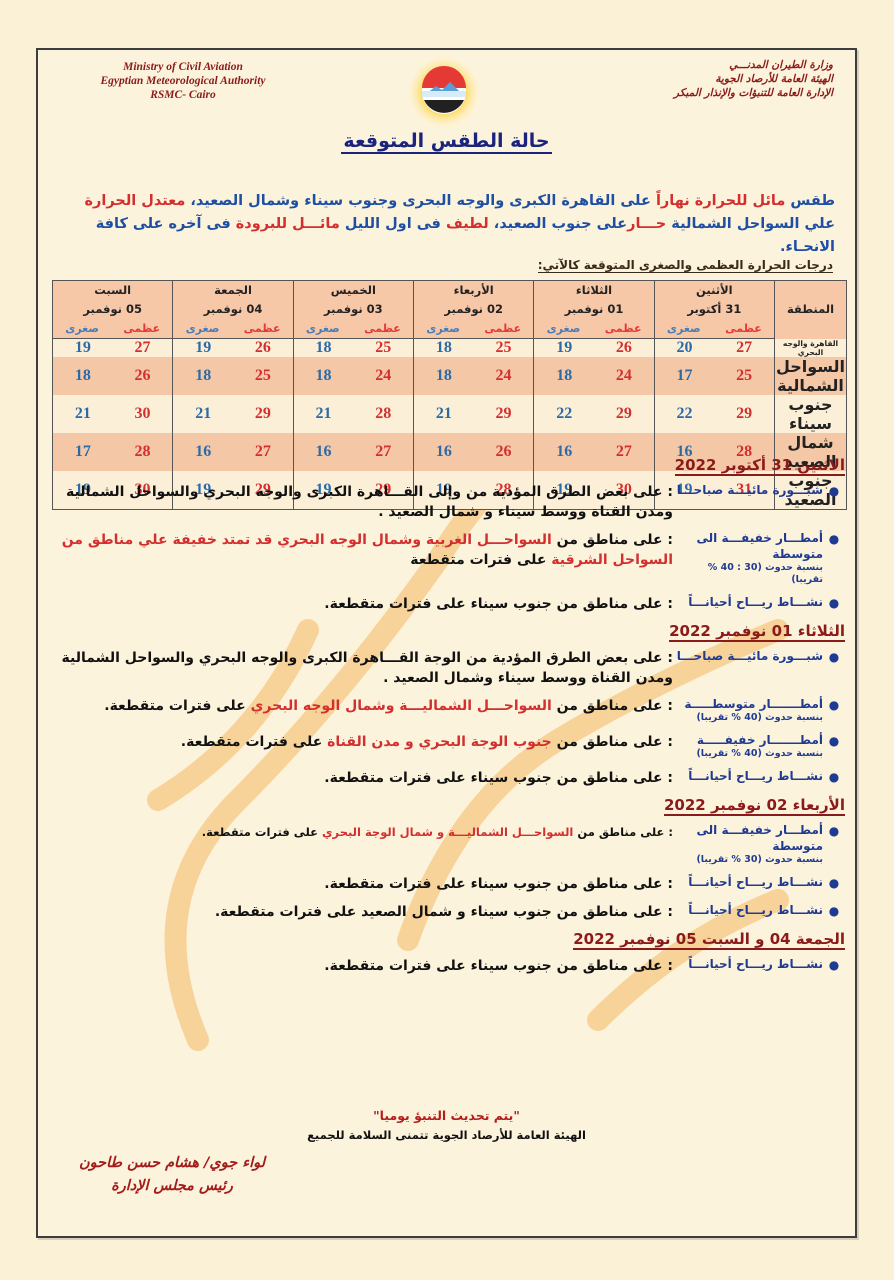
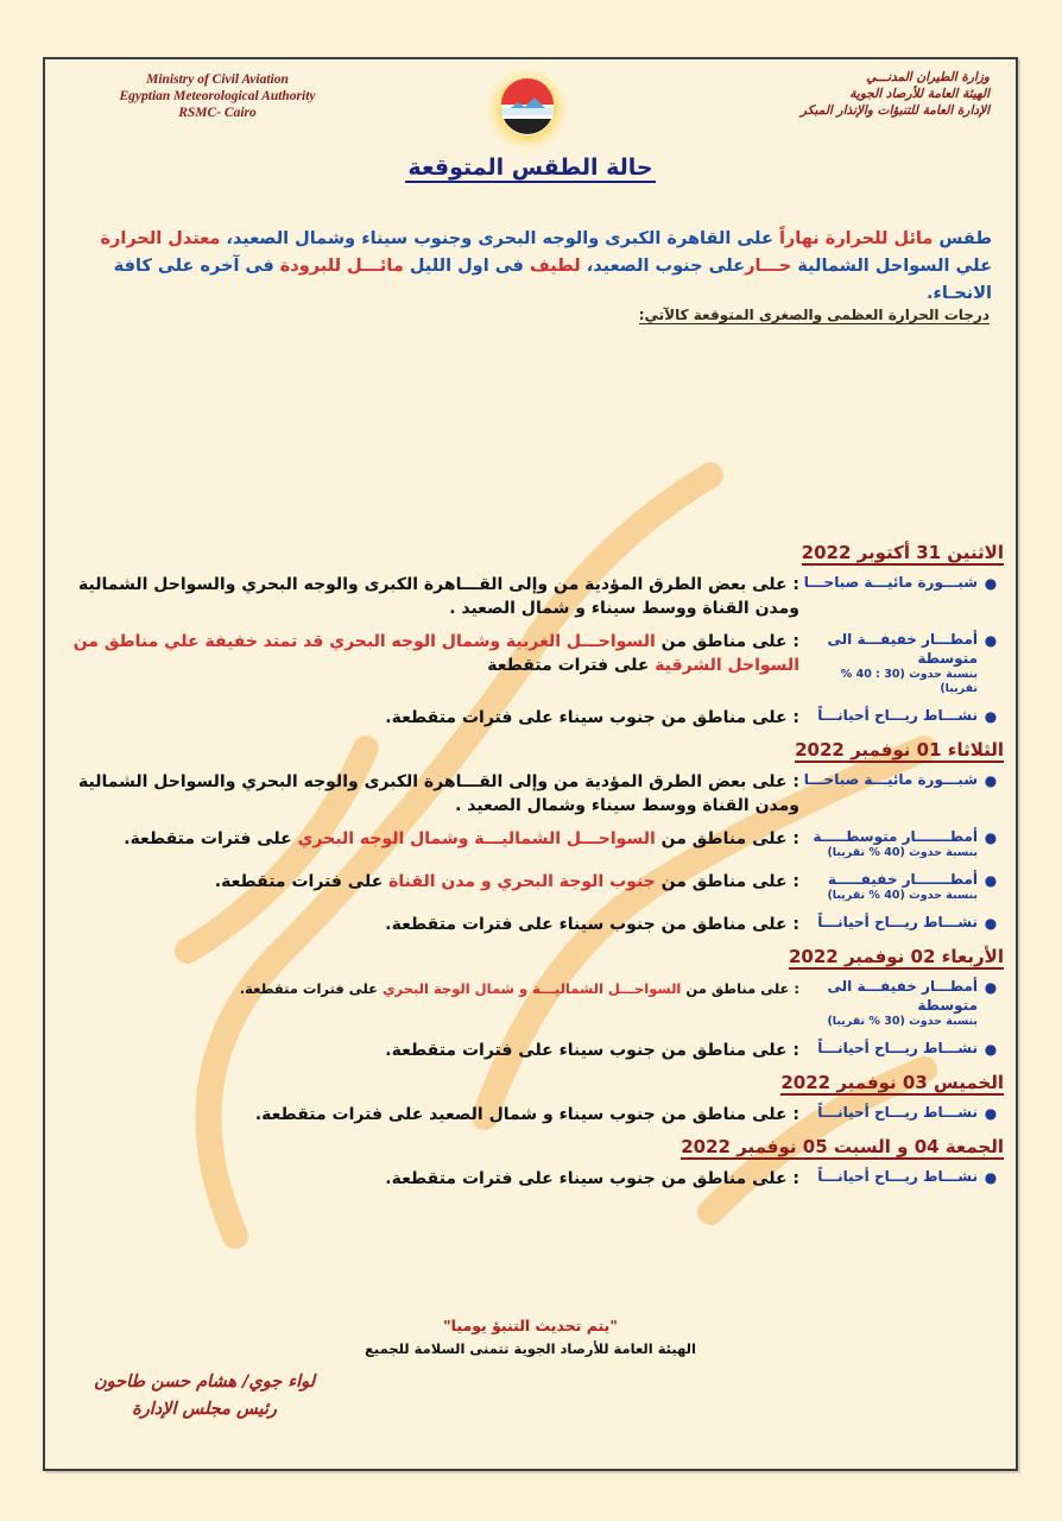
  Ministry of Civil Aviation
  Egyptian Meteorological Authority
  RSMC- Cairo
  وزارة الطيران المدنـــي
  الهيئة العامة للأرصاد الجوية
  الإدارة العامة للتنبؤات والإنذار المبكر
  حالة الطقس المتوقعة
  طقس مائل للحرارة نهاراً على القاهرة الكبرى والوجه البحرى وجنوب سيناء وشمال الصعيد، معتدل الحرارة
  علي السواحل الشمالية حـــارعلى جنوب الصعيد، لطيف فى اول الليل مائـــل للبرودة فى آخره على كافة الانحـاء.
  درجات الحرارة العظمى والصغرى المتوقعة كالآتي:
- المنطقة	الأثنين	الثلاثاء	الأربعاء	الخميس	الجمعة	السبت
- 31 أكتوبر	01 نوفمبر	02 نوفمبر	03 نوفمبر	04 نوفمبر	05 نوفمبر
- عظمىصغرى	عظمىصغرى	عظمىصغرى	عظمىصغرى	عظمىصغرى	عظمىصغرى
- القاهرة والوجه البحري	2720	2619	2518	2518	2619	2719
- السواحل الشمالية	2517	2418	2418	2418	2518	2618
- جنوب سيناء	2922	2922	2921	2821	2921	3021
- شمال الصعيد	2816	2716	2616	2716	2716	2817
- جنوب الصعيد	3119	3019	2819	2919	2919	3019
  الاثنين 31 أكتوبر 2022
  ●
  شبـــورة مائيـــة صباحـــا
  : على بعض الطرق المؤدية من وإلى القـــاهرة الكبرى والوجه البحري والسواحل الشمالية ومدن القناة ووسط سيناء و شمال الصعيد .
  ●
  أمطـــار خفيفـــة الى متوسطة
  بنسبة حدوث (30 : 40 % تقريبا)
  : على مناطق من السواحـــل الغربية وشمال الوجه البحري قد تمتد خفيفة علي مناطق من السواحل الشرقية على فترات متقطعة
  ●
  نشـــاط ريـــاح أحيانـــاً
  : على مناطق من جنوب سيناء على فترات متقطعة.
  الثلاثاء 01 نوفمبر 2022
  ●
  شبـــورة مائيـــة صباحـــا
- : على بعض الطرق المؤدية من الوجة القـــاهرة الكبرى والوجه البحري والسواحل الشمالية ومدن القناة ووسط سيناء وشمال الصعيد .
+ : على بعض الطرق المؤدية من وإلى القـــاهرة الكبرى والوجه البحري والسواحل الشمالية ومدن القناة ووسط سيناء وشمال الصعيد .
  ●
  أمطـــــــار متوسطـــــة
  بنسبة حدوث (40 % تقريبا)
  : على مناطق من السواحـــل الشماليـــة وشمال الوجه البحري على فترات متقطعة.
  ●
  أمطـــــــار خفيفـــــة
  بنسبة حدوث (40 % تقريبا)
  : على مناطق من جنوب الوجة البحري و مدن القناة على فترات متقطعة.
  ●
  نشـــاط ريـــاح أحيانـــاً
  : على مناطق من جنوب سيناء على فترات متقطعة.
  الأربعاء 02 نوفمبر 2022
  ●
  أمطـــار خفيفـــة الى متوسطة
  بنسبة حدوث (30 % تقريبا)
  : على مناطق من السواحـــل الشماليـــة و شمال الوجة البحري على فترات متقطعة.
  ●
  نشـــاط ريـــاح أحيانـــاً
  : على مناطق من جنوب سيناء على فترات متقطعة.
+ الخميس 03 نوفمبر 2022
  ●
  نشـــاط ريـــاح أحيانـــاً
  : على مناطق من جنوب سيناء و شمال الصعيد على فترات متقطعة.
  الجمعة 04 و السبت 05 نوفمبر 2022
  ●
  نشـــاط ريـــاح أحيانـــاً
  : على مناطق من جنوب سيناء على فترات متقطعة.
  "يتم تحديث التنبؤ يوميا"
  الهيئة العامة للأرصاد الجوية تتمنى السلامة للجميع
  لواء جوي/ هشام حسن طاحون
  رئيس مجلس الإدارة
